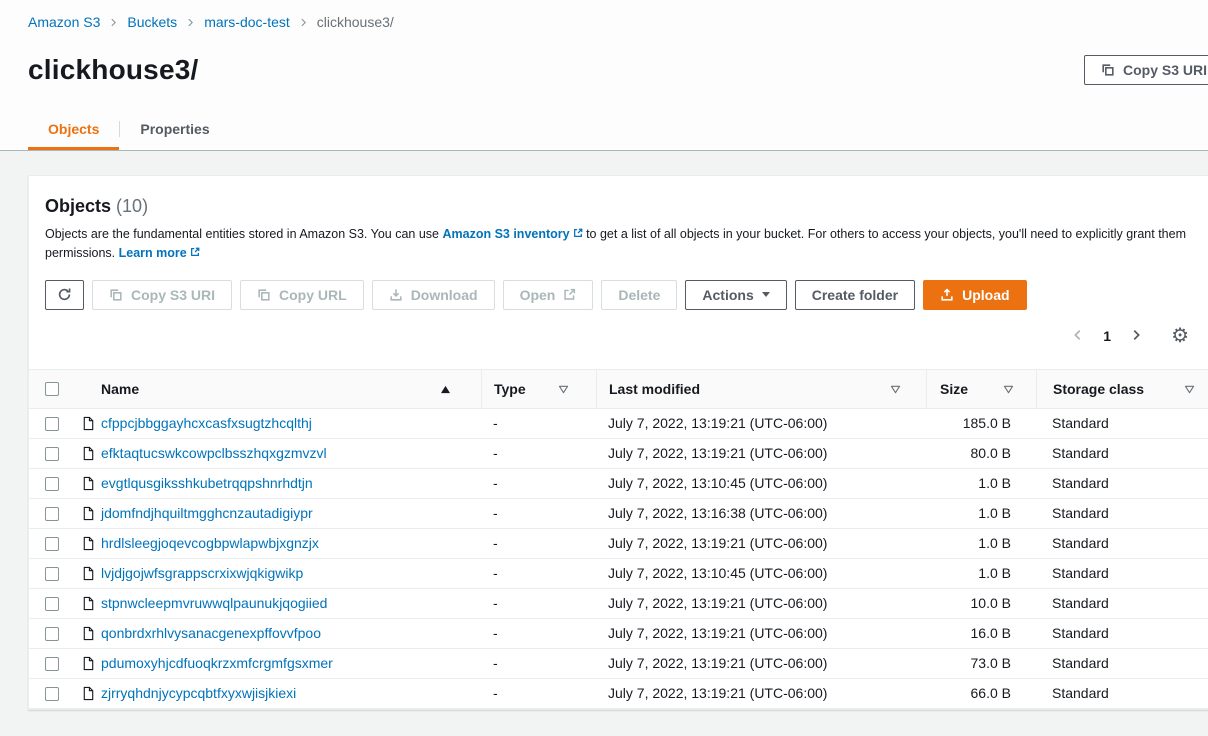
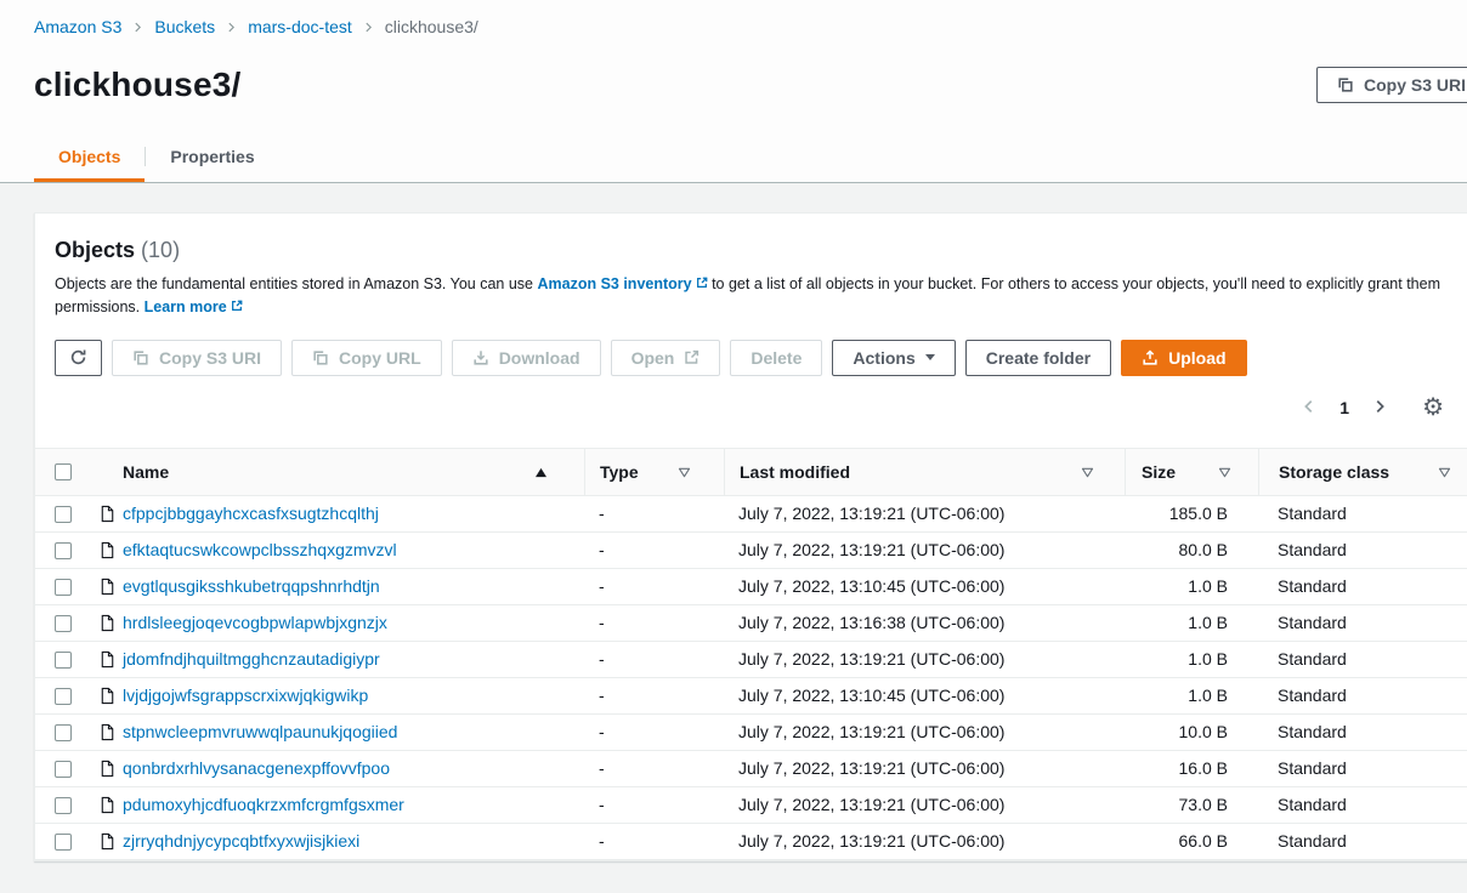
  Amazon S3
  Buckets
  mars-doc-test
  clickhouse3/
  clickhouse3/
  Copy S3 URI
  Objects
  Properties
  Objects (10)
  Objects are the fundamental entities stored in Amazon S3. You can use Amazon S3 inventory to get a list of all objects in your bucket. For others to access your objects, you'll need to explicitly grant them permissions. Learn more
  Copy S3 URI
  Copy URL
  Download
  Open
  Delete
  Actions
  Create folder
  Upload
  1
  ⚙
  Name
  Type
  Last modified
  Size
  Storage class
  cfppcjbbggayhcxcasfxsugtzhcqlthj
  -
  July 7, 2022, 13:19:21 (UTC-06:00)
  185.0 B
  Standard
  efktaqtucswkcowpclbsszhqxgzmvzvl
  -
  July 7, 2022, 13:19:21 (UTC-06:00)
  80.0 B
  Standard
  evgtlqusgiksshkubetrqqpshnrhdtjn
  -
  July 7, 2022, 13:10:45 (UTC-06:00)
  1.0 B
  Standard
- jdomfndjhquiltmgghcnzautadigiypr
+ hrdlsleegjoqevcogbpwlapwbjxgnzjx
  -
  July 7, 2022, 13:16:38 (UTC-06:00)
  1.0 B
  Standard
- hrdlsleegjoqevcogbpwlapwbjxgnzjx
+ jdomfndjhquiltmgghcnzautadigiypr
  -
  July 7, 2022, 13:19:21 (UTC-06:00)
  1.0 B
  Standard
  lvjdjgojwfsgrappscrxixwjqkigwikp
  -
  July 7, 2022, 13:10:45 (UTC-06:00)
  1.0 B
  Standard
  stpnwcleepmvruwwqlpaunukjqogiied
  -
  July 7, 2022, 13:19:21 (UTC-06:00)
  10.0 B
  Standard
  qonbrdxrhlvysanacgenexpffovvfpoo
  -
  July 7, 2022, 13:19:21 (UTC-06:00)
  16.0 B
  Standard
  pdumoxyhjcdfuoqkrzxmfcrgmfgsxmer
  -
  July 7, 2022, 13:19:21 (UTC-06:00)
  73.0 B
  Standard
  zjrryqhdnjycypcqbtfxyxwjisjkiexi
  -
  July 7, 2022, 13:19:21 (UTC-06:00)
  66.0 B
  Standard
